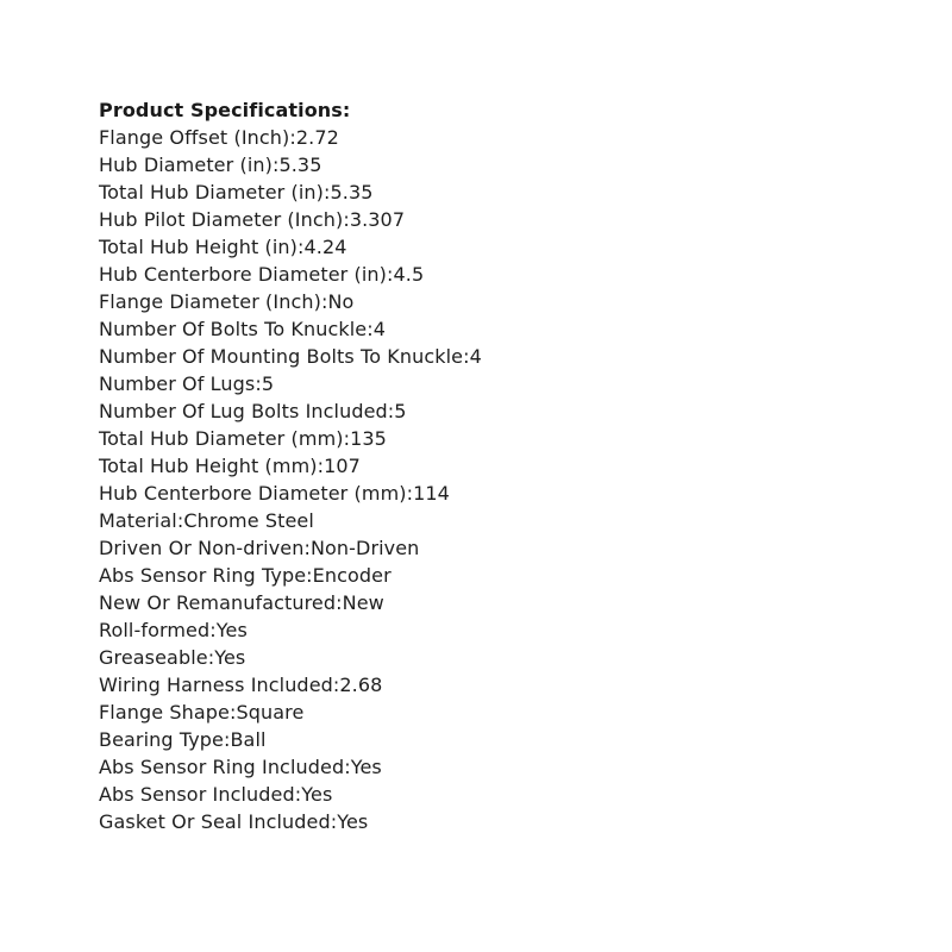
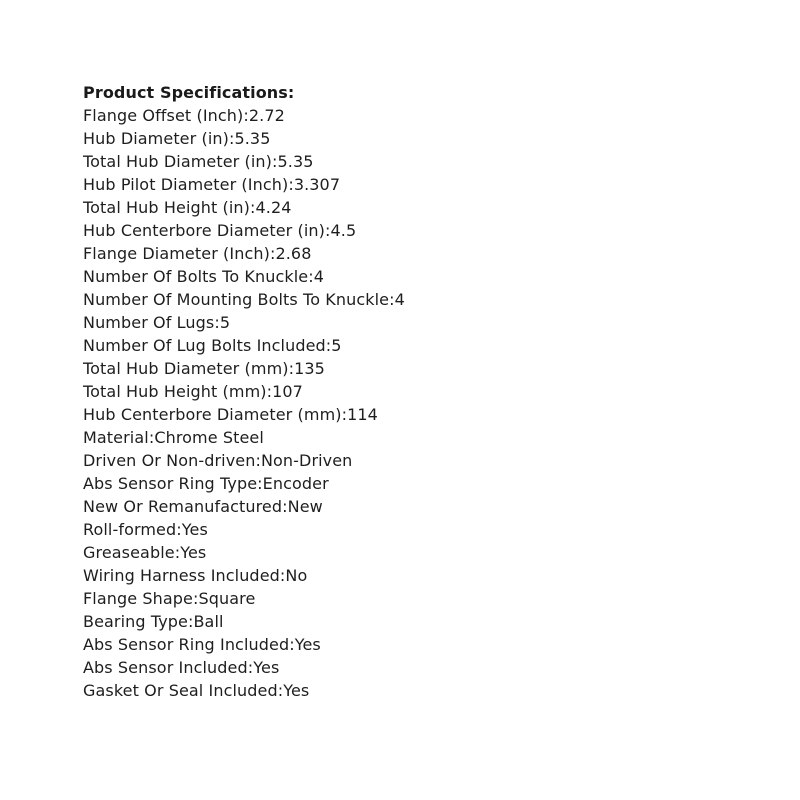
  Product Specifications:
  Flange Offset (Inch):2.72
  Hub Diameter (in):5.35
  Total Hub Diameter (in):5.35
  Hub Pilot Diameter (Inch):3.307
  Total Hub Height (in):4.24
  Hub Centerbore Diameter (in):4.5
- Flange Diameter (Inch):No
+ Flange Diameter (Inch):2.68
  Number Of Bolts To Knuckle:4
  Number Of Mounting Bolts To Knuckle:4
  Number Of Lugs:5
  Number Of Lug Bolts Included:5
  Total Hub Diameter (mm):135
  Total Hub Height (mm):107
  Hub Centerbore Diameter (mm):114
  Material:Chrome Steel
  Driven Or Non-driven:Non-Driven
  Abs Sensor Ring Type:Encoder
  New Or Remanufactured:New
  Roll-formed:Yes
  Greaseable:Yes
- Wiring Harness Included:2.68
+ Wiring Harness Included:No
  Flange Shape:Square
  Bearing Type:Ball
  Abs Sensor Ring Included:Yes
  Abs Sensor Included:Yes
  Gasket Or Seal Included:Yes
